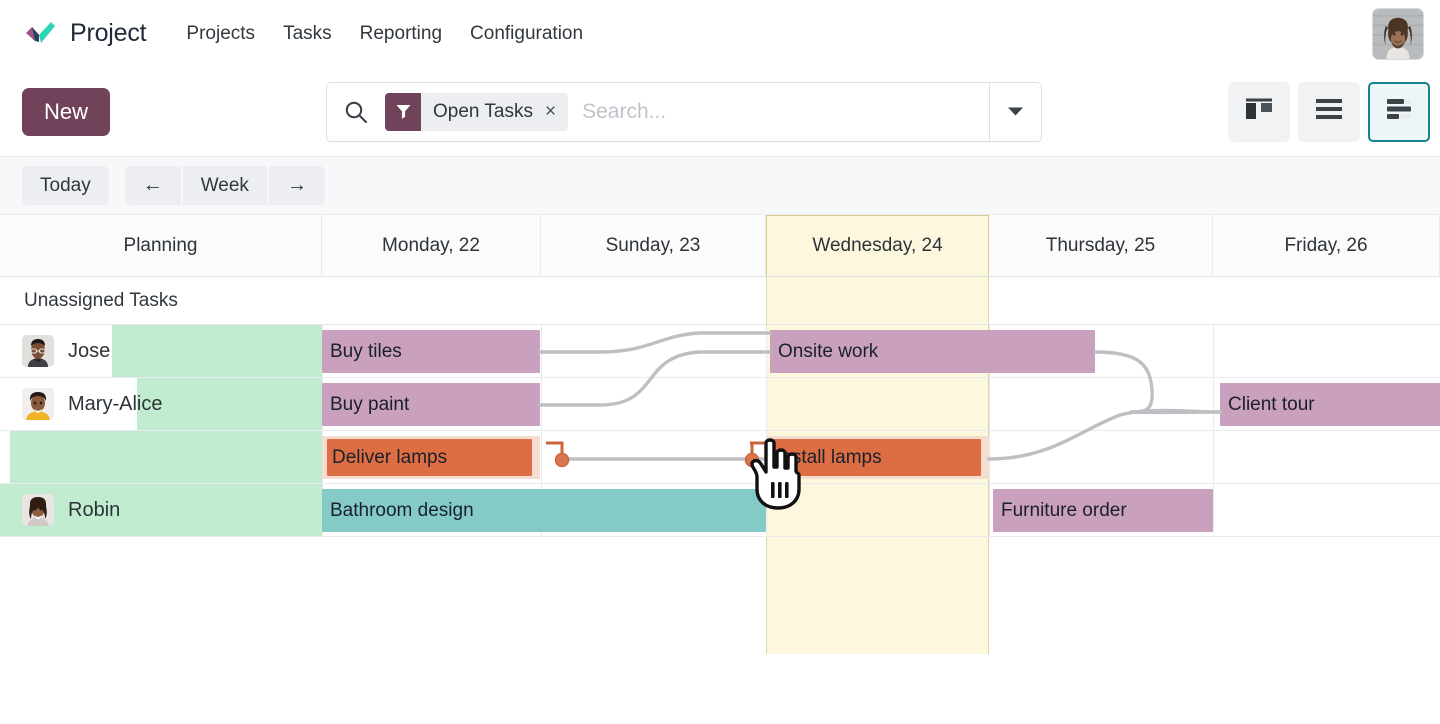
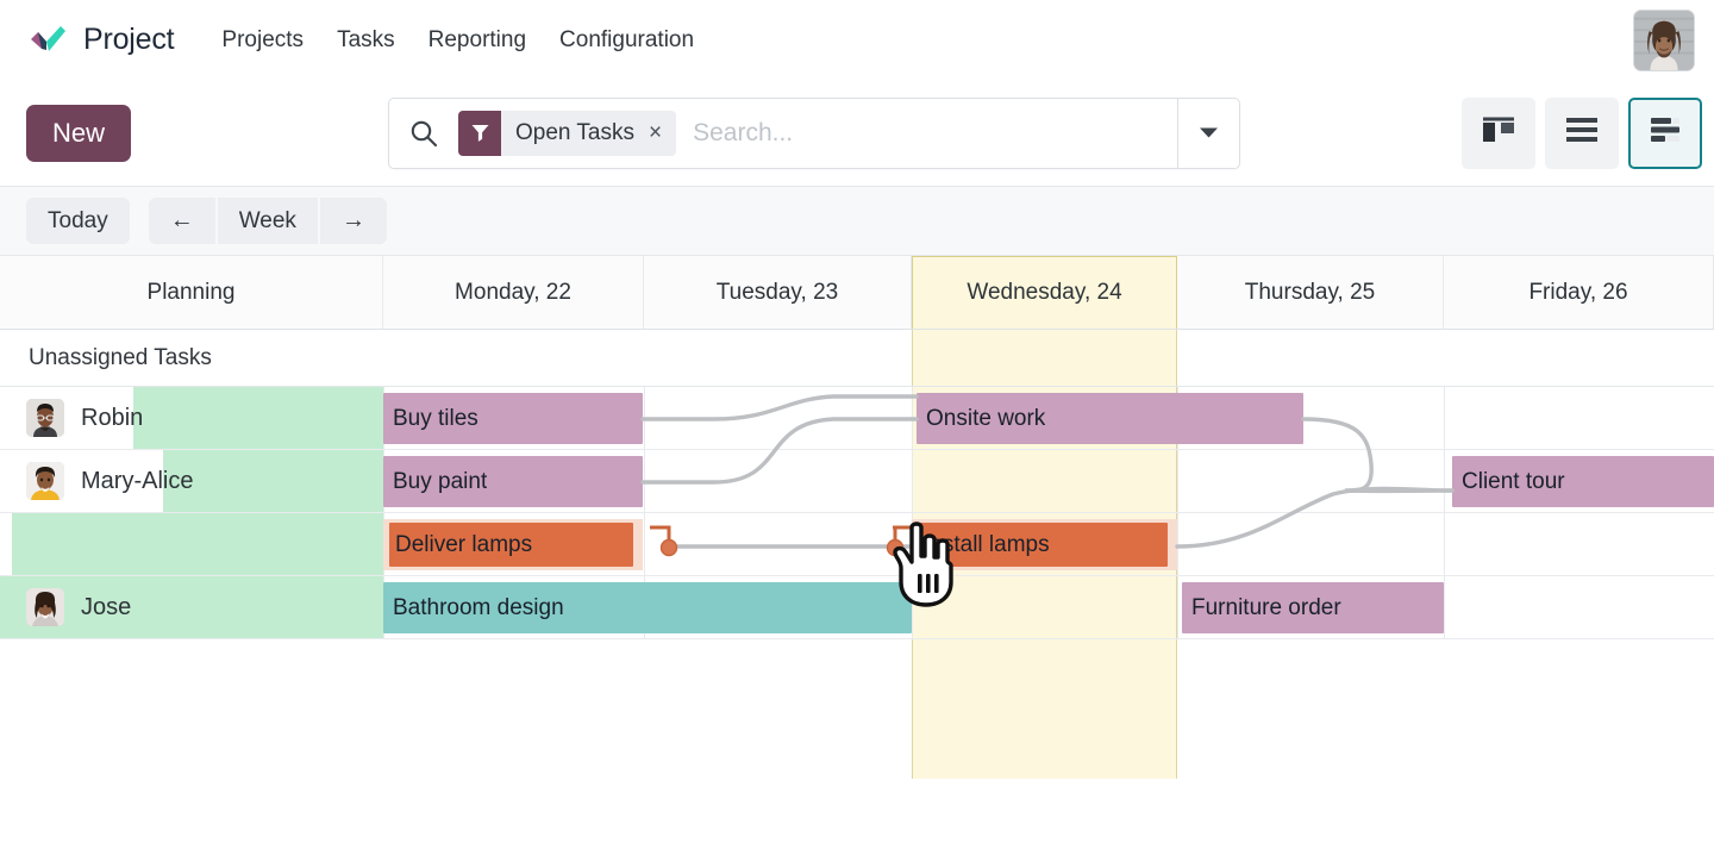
  Project
  Projects
  Tasks
  Reporting
  Configuration
  New
  Open Tasks
  ×
  Search...
  Today
  ←
  Week
  →
  Planning
  Monday, 22
- Sunday, 23
+ Tuesday, 23
  Wednesday, 24
  Thursday, 25
  Friday, 26
  Unassigned Tasks
- Jose
+ Robin
  Buy tiles
  Onsite work
  Mary-Alice
  Buy paint
  Client tour
  Deliver lamps
  tall lamps
- Robin
+ Jose
  Bathroom design
  Furniture order
